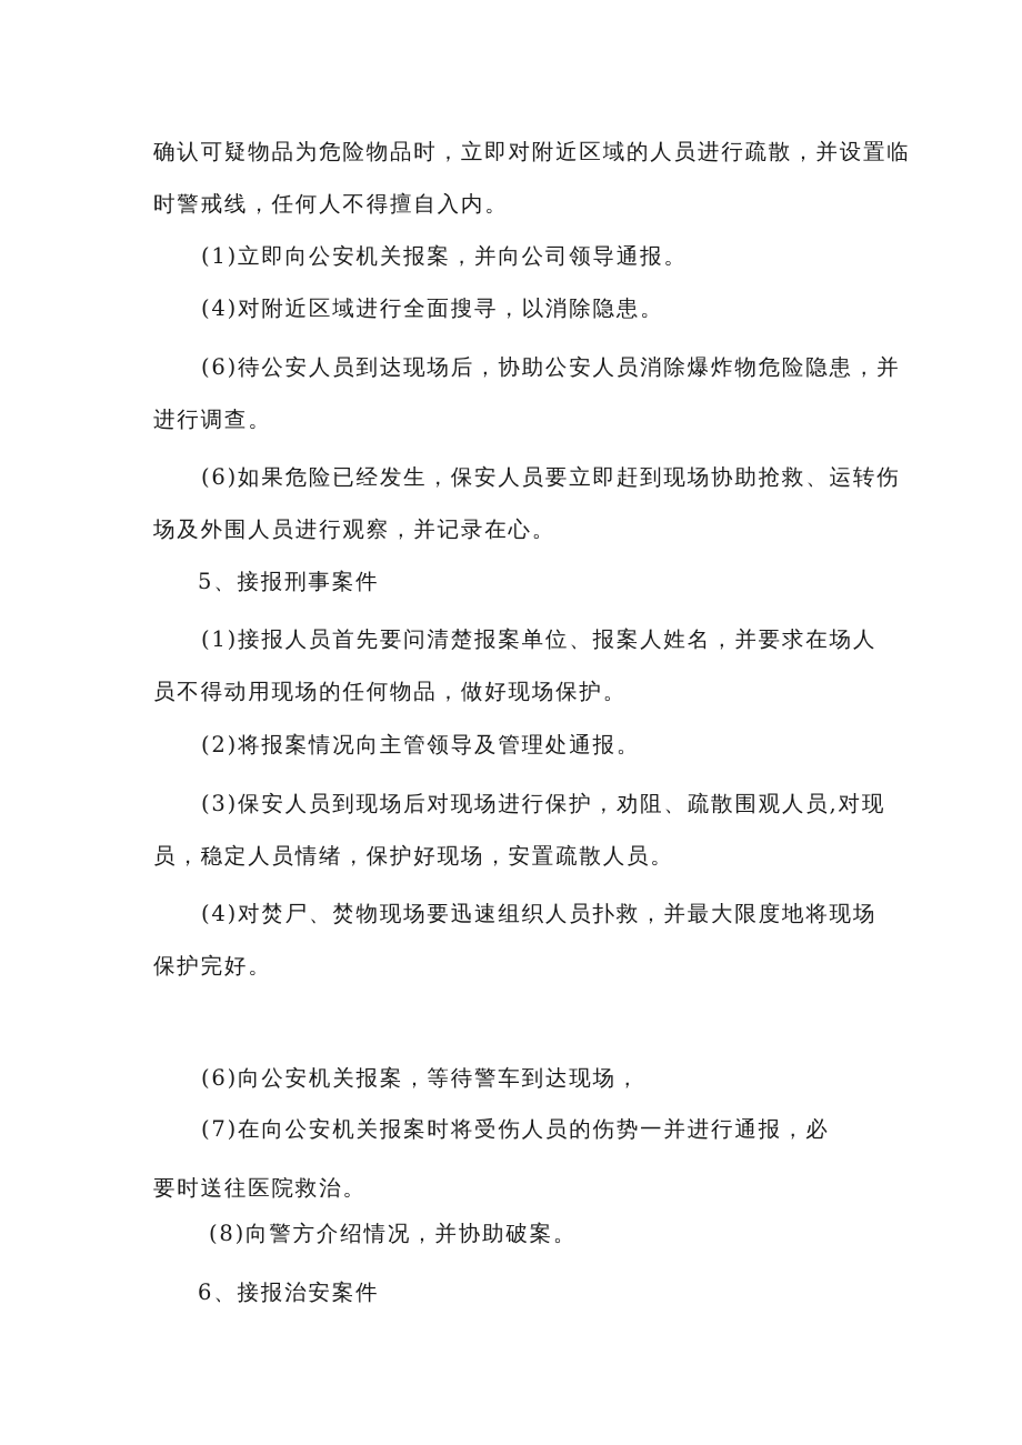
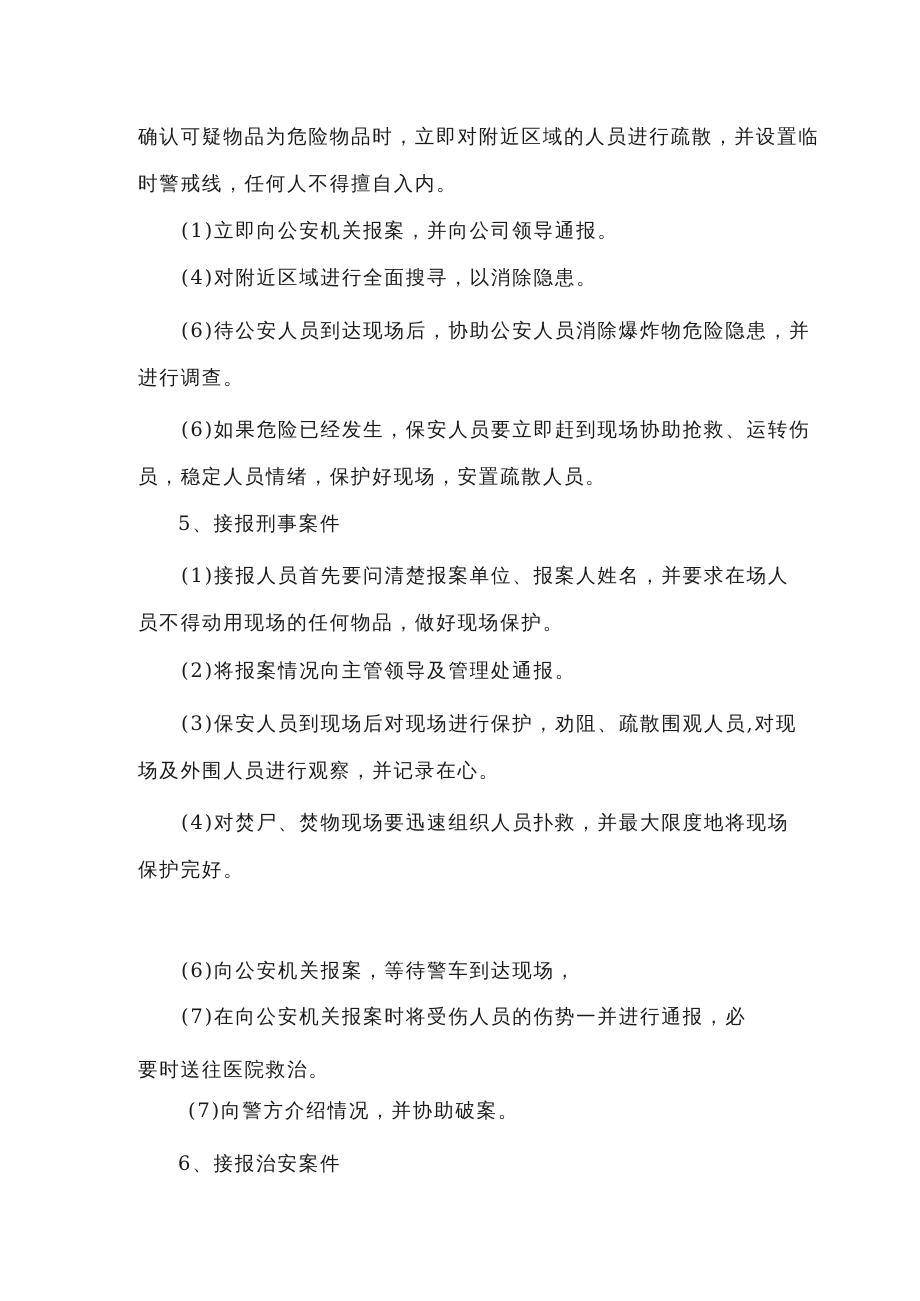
  确认可疑物品为危险物品时，立即对附近区域的人员进行疏散，并设置临
  时警戒线，任何人不得擅自入内。
  (1)立即向公安机关报案，并向公司领导通报。
  (4)对附近区域进行全面搜寻，以消除隐患。
  (6)待公安人员到达现场后，协助公安人员消除爆炸物危险隐患，并
  进行调查。
  (6)如果危险已经发生，保安人员要立即赶到现场协助抢救、运转伤
- 场及外围人员进行观察，并记录在心。
+ 员，稳定人员情绪，保护好现场，安置疏散人员。
  5、接报刑事案件
  (1)接报人员首先要问清楚报案单位、报案人姓名，并要求在场人
  员不得动用现场的任何物品，做好现场保护。
  (2)将报案情况向主管领导及管理处通报。
  (3)保安人员到现场后对现场进行保护，劝阻、疏散围观人员,对现
- 员，稳定人员情绪，保护好现场，安置疏散人员。
+ 场及外围人员进行观察，并记录在心。
  (4)对焚尸、焚物现场要迅速组织人员扑救，并最大限度地将现场
  保护完好。
  (6)向公安机关报案，等待警车到达现场，
  (7)在向公安机关报案时将受伤人员的伤势一并进行通报，必
  要时送往医院救治。
- (8)向警方介绍情况，并协助破案。
+ (7)向警方介绍情况，并协助破案。
  6、接报治安案件
